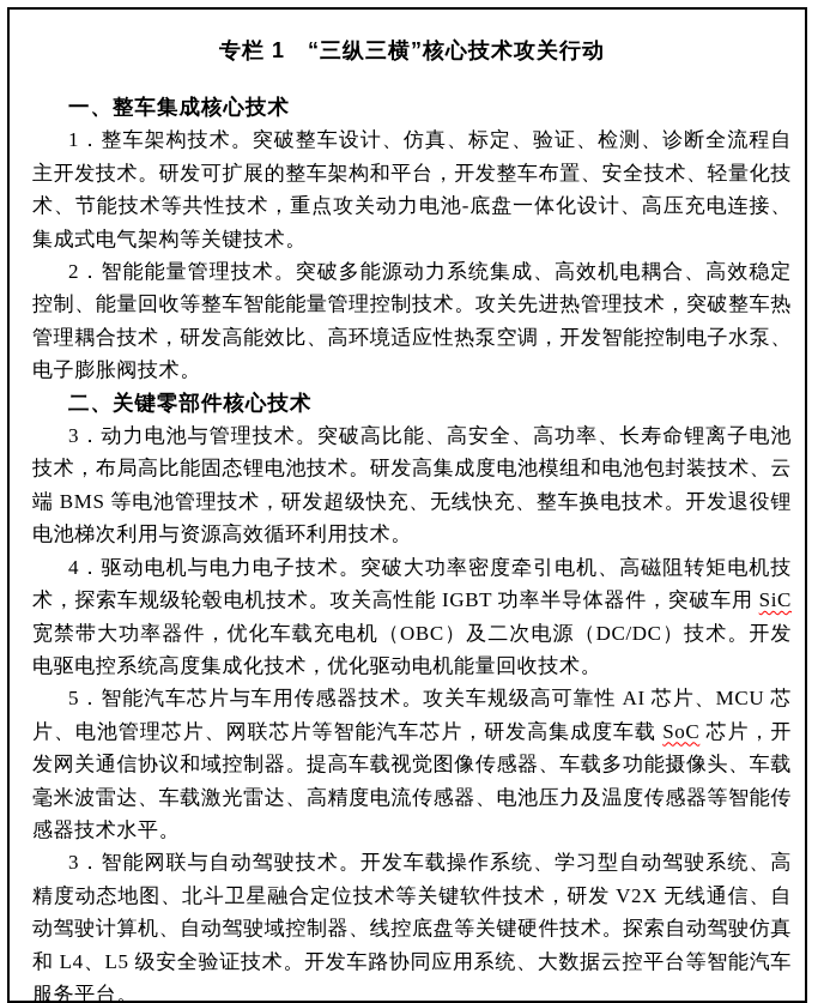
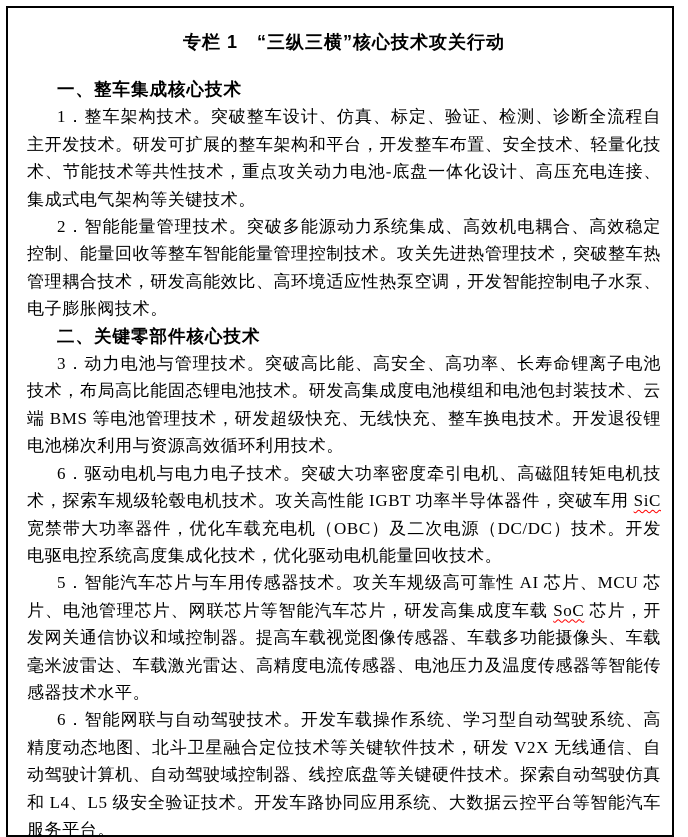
  专栏 1 “三纵三横”核心技术攻关行动
  一、整车集成核心技术
  1．整车架构技术。突破整车设计、仿真、标定、验证、检测、诊断全流程自主开发技术。研发可扩展的整车架构和平台，开发整车布置、安全技术、轻量化技术、节能技术等共性技术，重点攻关动力电池-底盘一体化设计、高压充电连接、集成式电气架构等关键技术。
  2．智能能量管理技术。突破多能源动力系统集成、高效机电耦合、高效稳定控制、能量回收等整车智能能量管理控制技术。攻关先进热管理技术，突破整车热管理耦合技术，研发高能效比、高环境适应性热泵空调，开发智能控制电子水泵、电子膨胀阀技术。
  二、关键零部件核心技术
  3．动力电池与管理技术。突破高比能、高安全、高功率、长寿命锂离子电池技术，布局高比能固态锂电池技术。研发高集成度电池模组和电池包封装技术、云端 BMS 等电池管理技术，研发超级快充、无线快充、整车换电技术。开发退役锂电池梯次利用与资源高效循环利用技术。
- 4．驱动电机与电力电子技术。突破大功率密度牵引电机、高磁阻转矩电机技术，探索车规级轮毂电机技术。攻关高性能 IGBT 功率半导体器件，突破车用 SiC 宽禁带大功率器件，优化车载充电机（OBC）及二次电源（DC/DC）技术。开发电驱电控系统高度集成化技术，优化驱动电机能量回收技术。
+ 6．驱动电机与电力电子技术。突破大功率密度牵引电机、高磁阻转矩电机技术，探索车规级轮毂电机技术。攻关高性能 IGBT 功率半导体器件，突破车用 SiC 宽禁带大功率器件，优化车载充电机（OBC）及二次电源（DC/DC）技术。开发电驱电控系统高度集成化技术，优化驱动电机能量回收技术。
  5．智能汽车芯片与车用传感器技术。攻关车规级高可靠性 AI 芯片、MCU 芯片、电池管理芯片、网联芯片等智能汽车芯片，研发高集成度车载 SoC 芯片，开发网关通信协议和域控制器。提高车载视觉图像传感器、车载多功能摄像头、车载毫米波雷达、车载激光雷达、高精度电流传感器、电池压力及温度传感器等智能传感器技术水平。
- 3．智能网联与自动驾驶技术。开发车载操作系统、学习型自动驾驶系统、高精度动态地图、北斗卫星融合定位技术等关键软件技术，研发 V2X 无线通信、自动驾驶计算机、自动驾驶域控制器、线控底盘等关键硬件技术。探索自动驾驶仿真和 L4、L5 级安全验证技术。开发车路协同应用系统、大数据云控平台等智能汽车服务平台。
+ 6．智能网联与自动驾驶技术。开发车载操作系统、学习型自动驾驶系统、高精度动态地图、北斗卫星融合定位技术等关键软件技术，研发 V2X 无线通信、自动驾驶计算机、自动驾驶域控制器、线控底盘等关键硬件技术。探索自动驾驶仿真和 L4、L5 级安全验证技术。开发车路协同应用系统、大数据云控平台等智能汽车服务平台。
